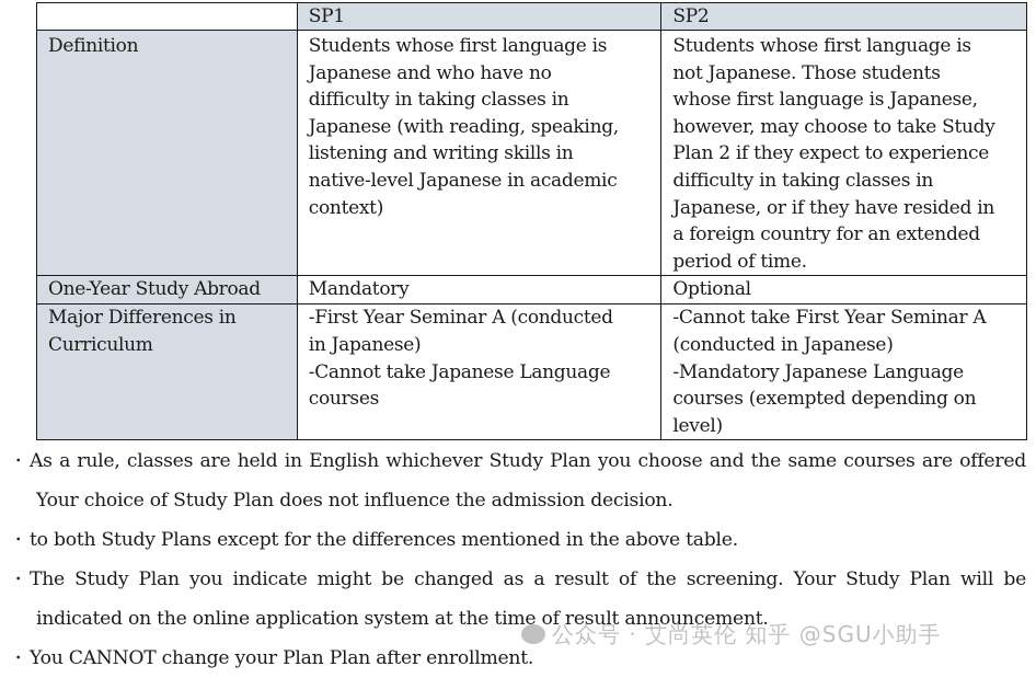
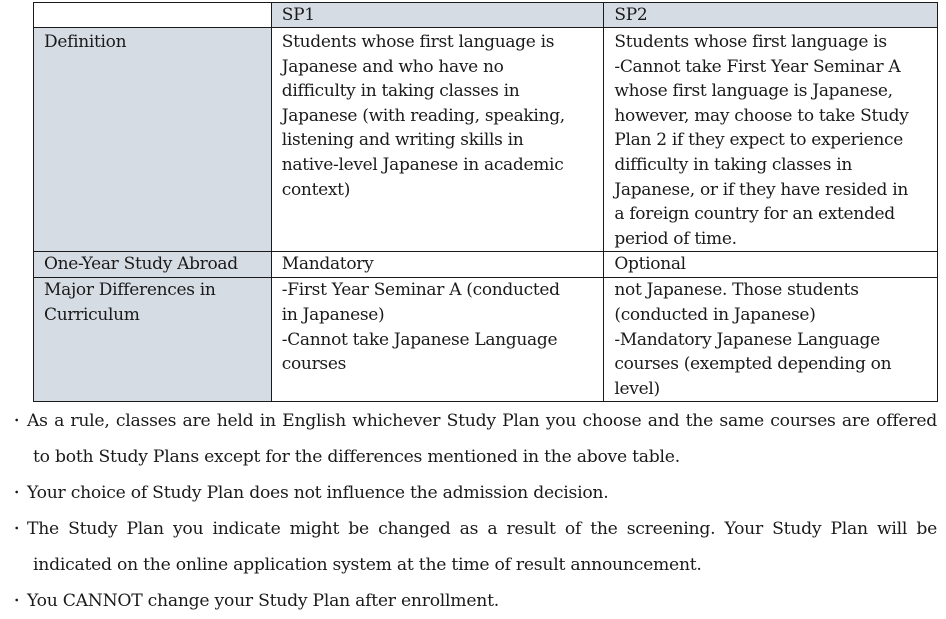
  	SP1	SP2
- Definition	Students whose first language is Japanese and who have no difficulty in taking classes in Japanese (with reading, speaking, listening and writing skills in native-level Japanese in academic context)	Students whose first language is not Japanese. Those students whose first language is Japanese, however, may choose to take Study Plan 2 if they expect to experience difficulty in taking classes in Japanese, or if they have resided in a foreign country for an extended period of time.
+ Definition	Students whose first language is Japanese and who have no difficulty in taking classes in Japanese (with reading, speaking, listening and writing skills in native-level Japanese in academic context)	Students whose first language is -Cannot take First Year Seminar A whose first language is Japanese, however, may choose to take Study Plan 2 if they expect to experience difficulty in taking classes in Japanese, or if they have resided in a foreign country for an extended period of time.
  One-Year Study Abroad	Mandatory	Optional
- Major Differences in Curriculum	-First Year Seminar A (conducted in Japanese) -Cannot take Japanese Language courses	-Cannot take First Year Seminar A (conducted in Japanese) -Mandatory Japanese Language courses (exempted depending on level)
+ Major Differences in Curriculum	-First Year Seminar A (conducted in Japanese) -Cannot take Japanese Language courses	not Japanese. Those students (conducted in Japanese) -Mandatory Japanese Language courses (exempted depending on level)
  ・
  As a rule, classes are held in English whichever Study Plan you choose and the same courses are offered
- Your choice of Study Plan does not influence the admission decision.
+ to both Study Plans except for the differences mentioned in the above table.
  ・
- to both Study Plans except for the differences mentioned in the above table.
+ Your choice of Study Plan does not influence the admission decision.
  ・
  The Study Plan you indicate might be changed as a result of the screening. Your Study Plan will be
  indicated on the online application system at the time of result announcement.
  ・
- You CANNOT change your Plan Plan after enrollment.
+ You CANNOT change your Study Plan after enrollment.
- 公众号 · 艾尚英伦 知乎 @SGU小助手
